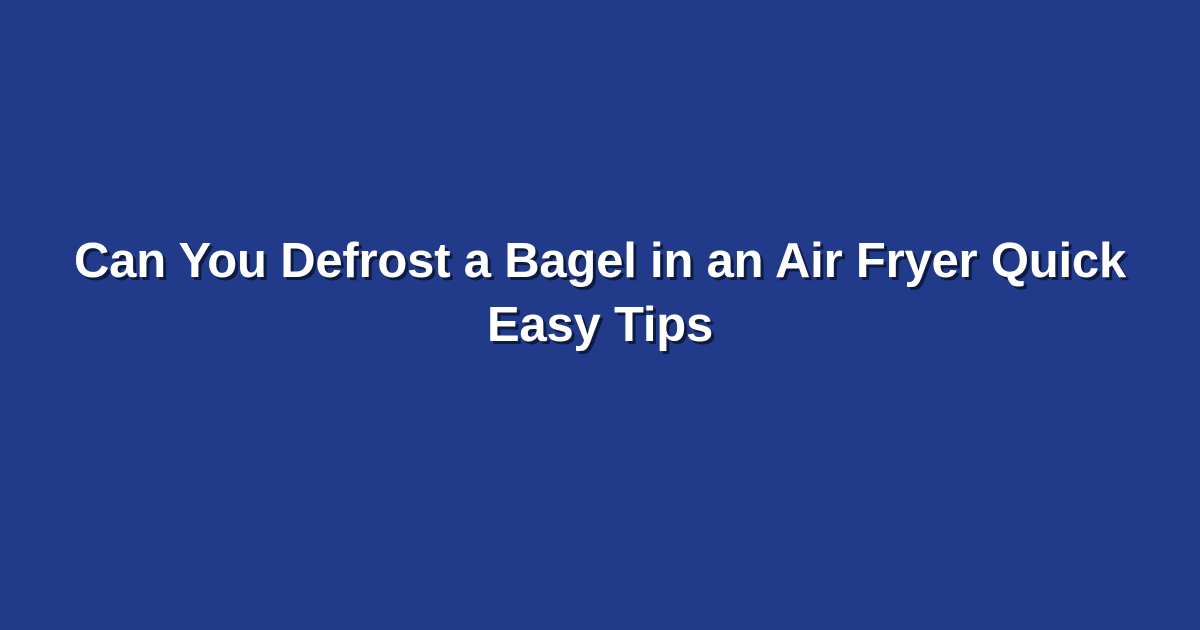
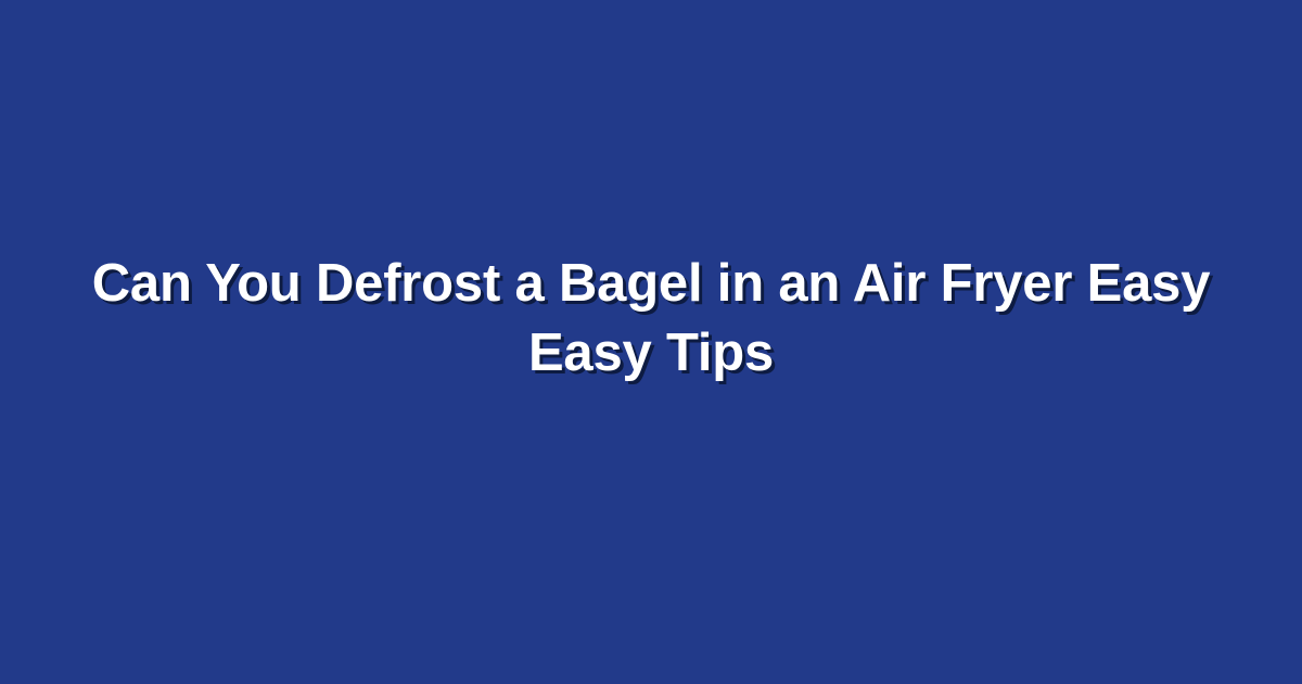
- Can You Defrost a Bagel in an Air Fryer Quick Easy Tips
+ Can You Defrost a Bagel in an Air Fryer Easy Easy Tips
